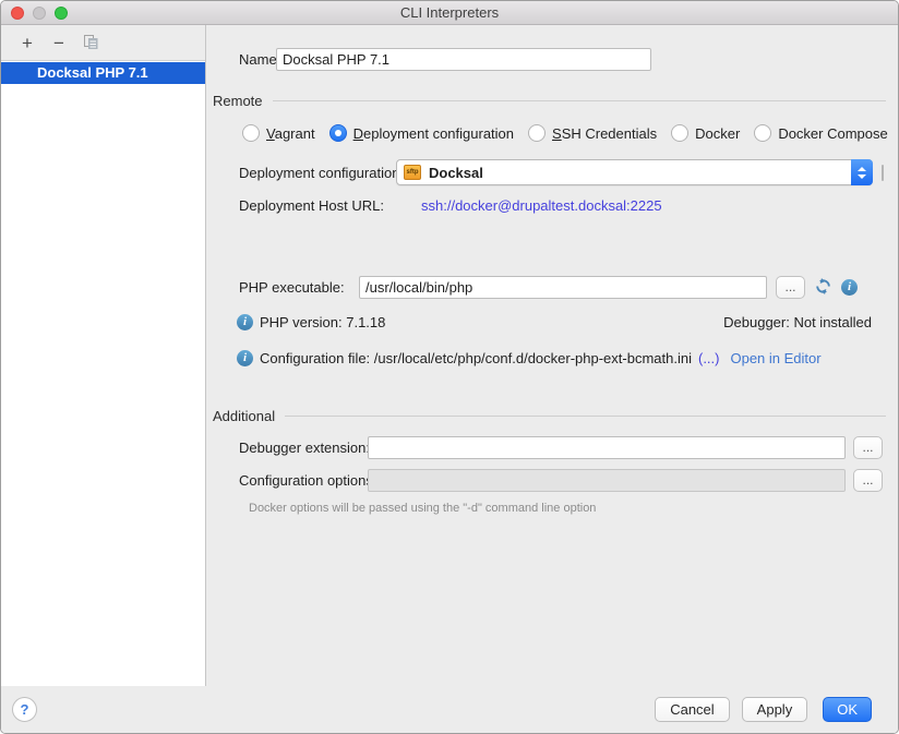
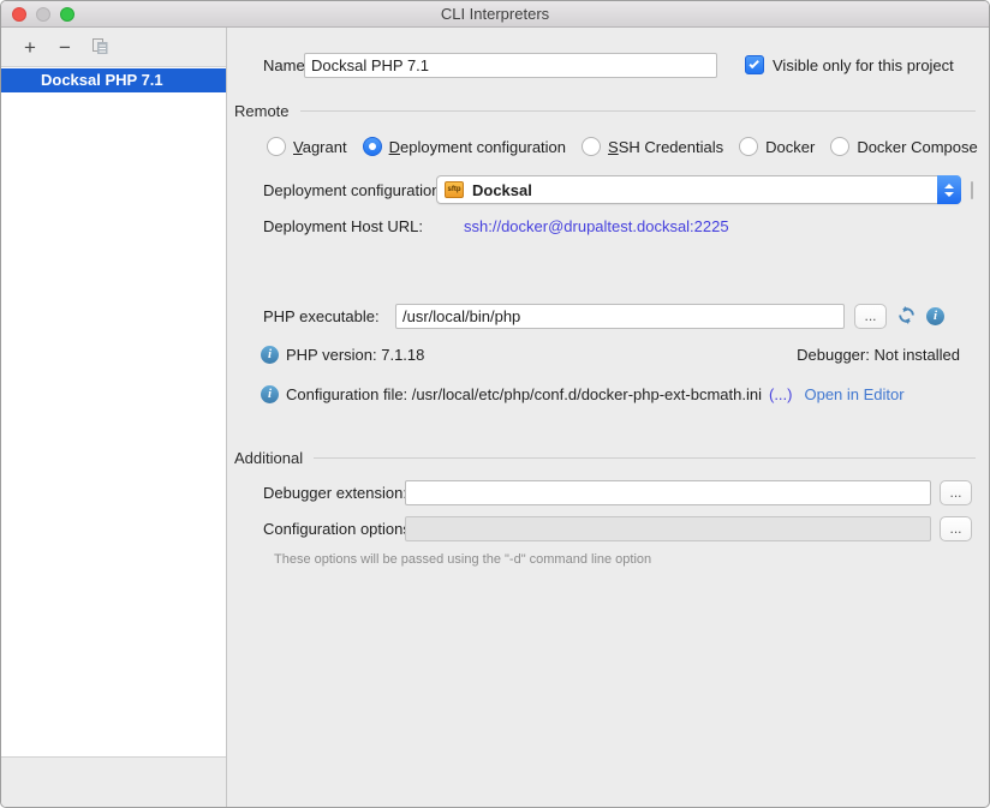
  CLI Interpreters
  +
  −
  Docksal PHP 7.1
  Name
  Docksal PHP 7.1
+ Visible only for this project
  Remote
  Vagrant
  Deployment configuration
  SSH Credentials
  Docker
  Docker Compose
  Deployment configuratio
  Docksal
  Deployment Host URL:
  ssh://docker@drupaltest.docksal:2225
  PHP executable:
  /usr/local/bin/php
  ...
  PHP version: 7.1.18
  Debugger: Not installed
  Configuration file: /usr/local/etc/php/conf.d/docker-php-ext-bcmath.ini
  (...)
  Open in Editor
  Additional
  Debugger extension
  ...
  Configuration option
  ...
- Docker options will be passed using the "-d" command line option
+ These options will be passed using the "-d" command line option
- ?
- Cancel
- Apply
- OK
